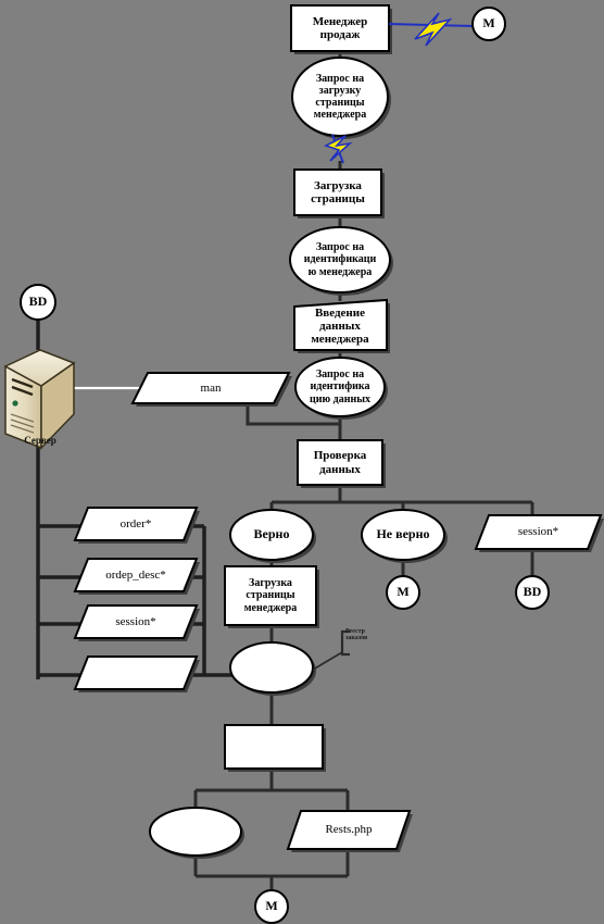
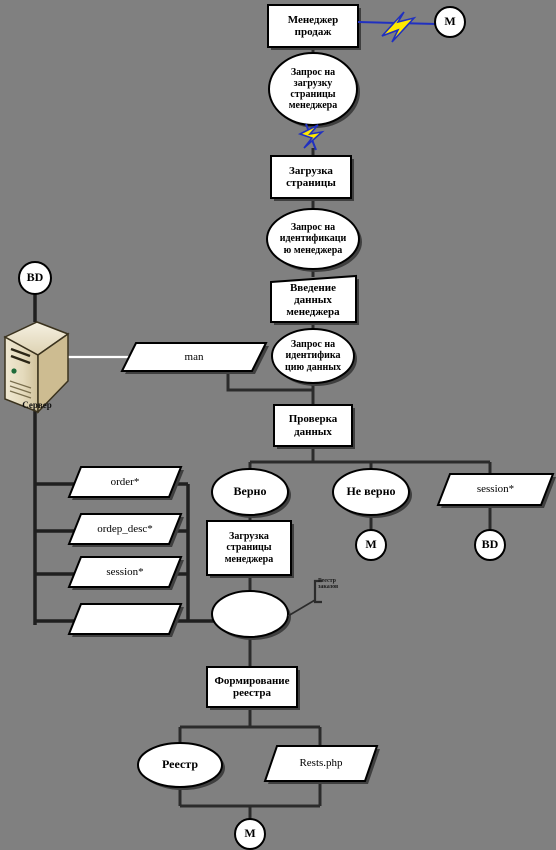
  Менеджер
  продаж
  M
  Запрос на
  загрузку
  страницы
  менеджера
  Загрузка
  страницы
  Запрос на
  идентификаци
  ю менеджера
  Введение
  данных
  менеджера
  Запрос на
  идентифика
  цию данных
  man
  Проверка
  данных
  Верно
  Не верно
  session*
  M
  BD
  BD
  Сервер
  order*
  ordep_desc*
  session*
  Загрузка
  страницы
  менеджера
+ Формирование
+ реестра
+ Реестр
  Rests.php
  M
